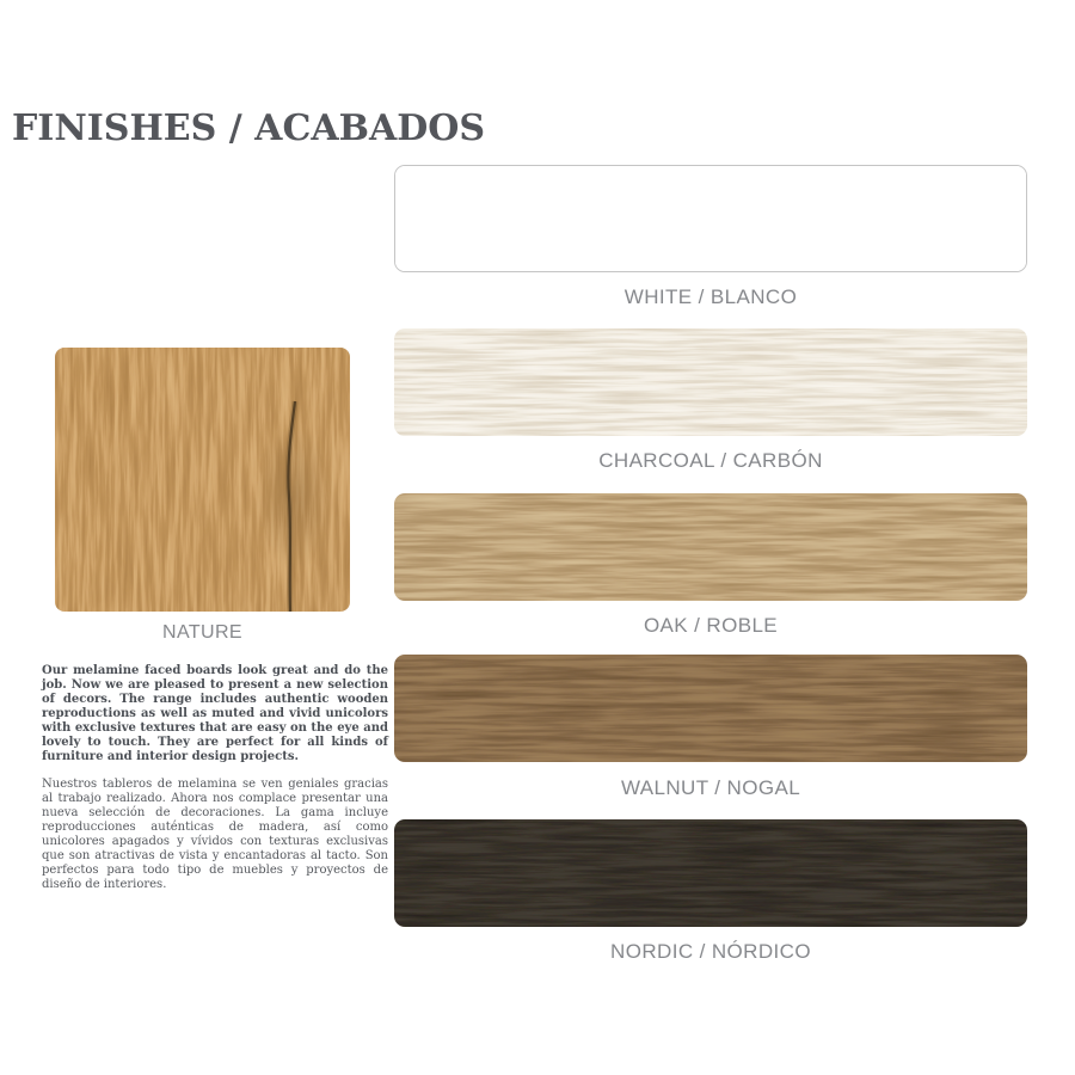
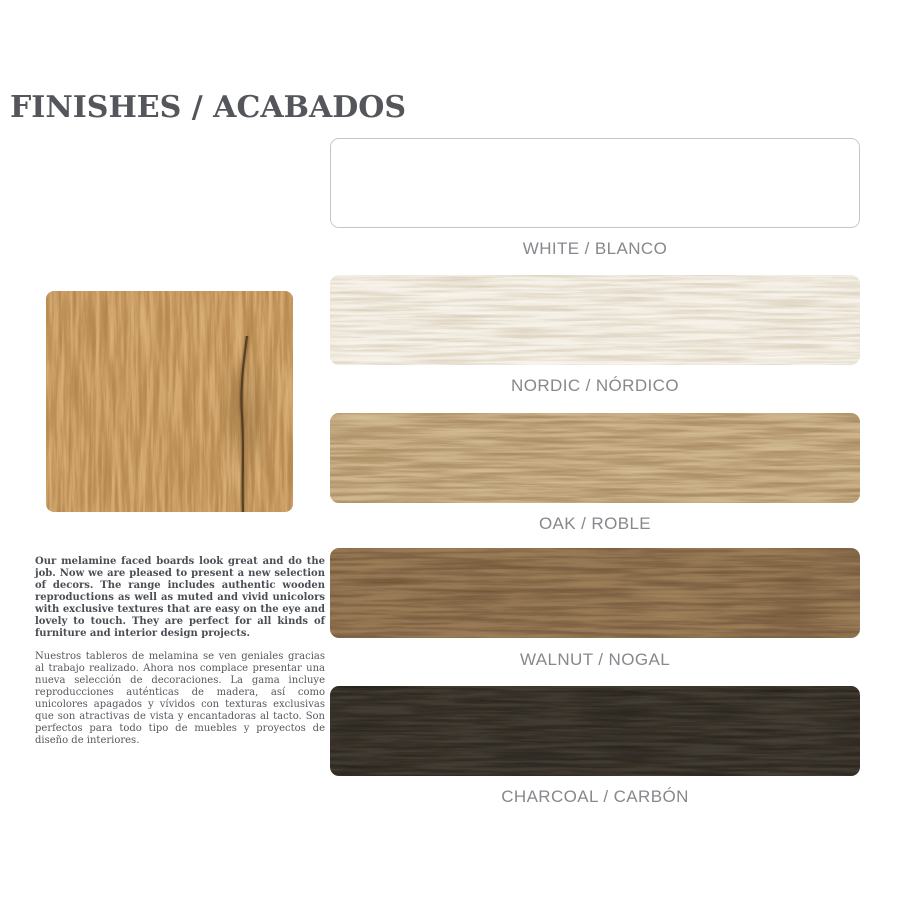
  FINISHES / ACABADOS
- NATURE
  Our melamine faced boards look great and do the job. Now we are pleased to present a new selection of decors. The range includes authentic wooden reproductions as well as muted and vivid unicolors with exclusive textures that are easy on the eye and lovely to touch. They are perfect for all kinds of furniture and interior design projects.
  Nuestros tableros de melamina se ven geniales gracias al trabajo realizado. Ahora nos complace presentar una nueva selección de decoraciones. La gama incluye reproducciones auténticas de madera, así como unicolores apagados y vívidos con texturas exclusivas que son atractivas de vista y encantadoras al tacto. Son perfectos para todo tipo de muebles y proyectos de diseño de interiores.
  WHITE / BLANCO
- CHARCOAL / CARBÓN
+ NORDIC / NÓRDICO
  OAK / ROBLE
  WALNUT / NOGAL
- NORDIC / NÓRDICO
+ CHARCOAL / CARBÓN
